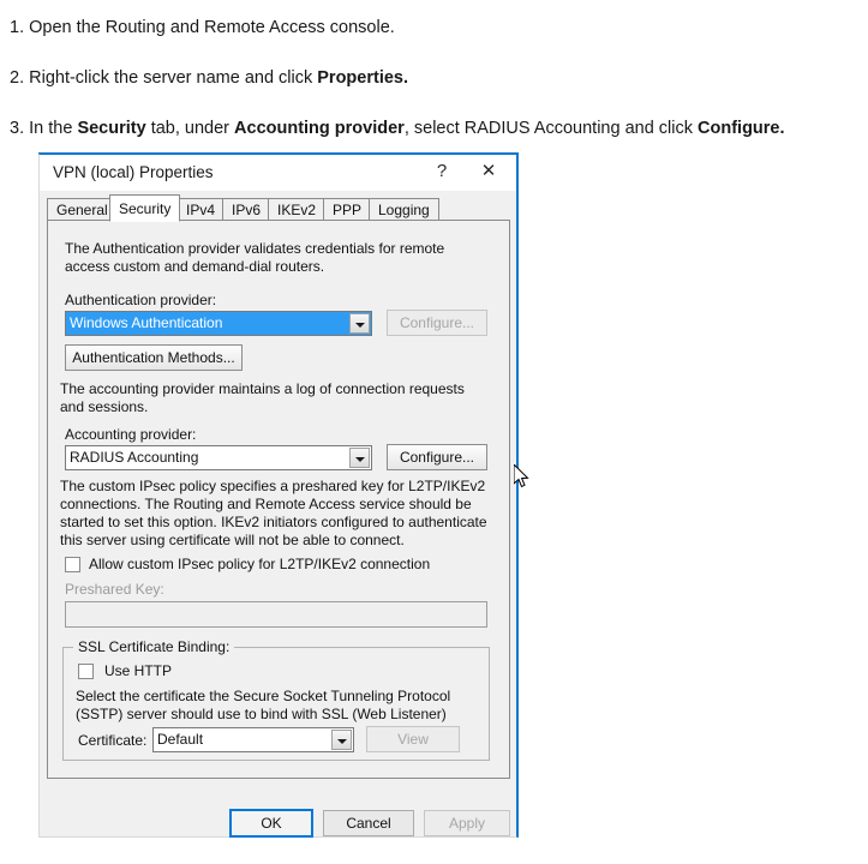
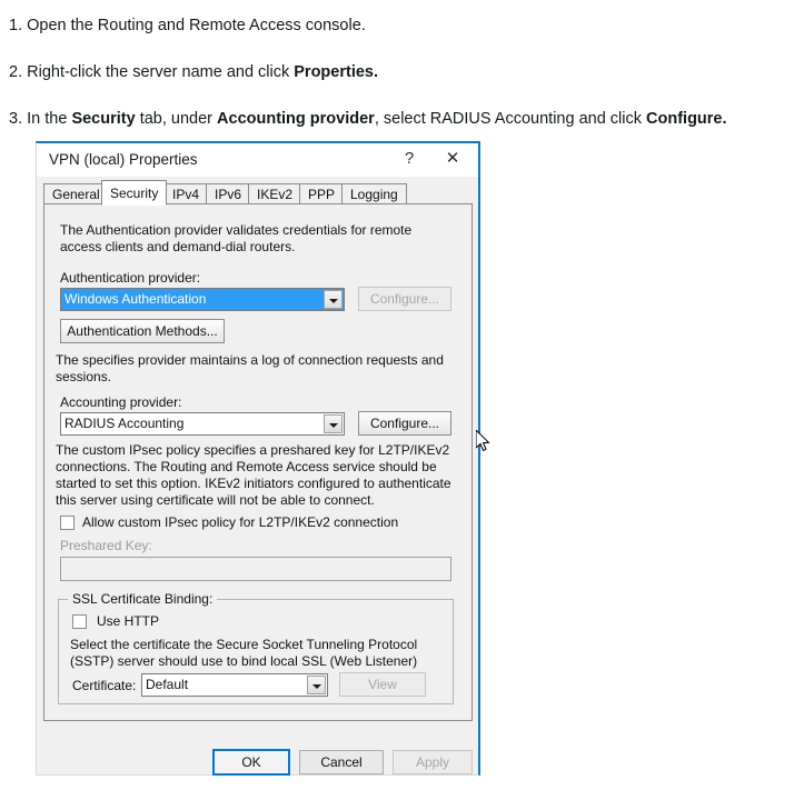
  1. Open the Routing and Remote Access console.
  2. Right-click the server name and click Properties.
  3. In the Security tab, under Accounting provider, select RADIUS Accounting and click Configure.
  VPN (local) Properties
  ?
  ✕
  General
  Security
  IPv4
  IPv6
  IKEv2
  PPP
  Logging
- The Authentication provider validates credentials for remote access custom and demand-dial routers.
+ The Authentication provider validates credentials for remote access clients and demand-dial routers.
  Authentication provider:
  Windows Authentication
  Configure...
  Authentication Methods...
- The accounting provider maintains a log of connection requests and sessions.
+ The specifies provider maintains a log of connection requests and sessions.
  Accounting provider:
  RADIUS Accounting
  Configure...
  The custom IPsec policy specifies a preshared key for L2TP/IKEv2 connections. The Routing and Remote Access service should be started to set this option. IKEv2 initiators configured to authenticate this server using certificate will not be able to connect.
  Allow custom IPsec policy for L2TP/IKEv2 connection
  Preshared Key:
  SSL Certificate Binding:
  Use HTTP
- Select the certificate the Secure Socket Tunneling Protocol (SSTP) server should use to bind with SSL (Web Listener)
+ Select the certificate the Secure Socket Tunneling Protocol (SSTP) server should use to bind local SSL (Web Listener)
  Certificate:
  Default
  View
  OK
  Cancel
  Apply
